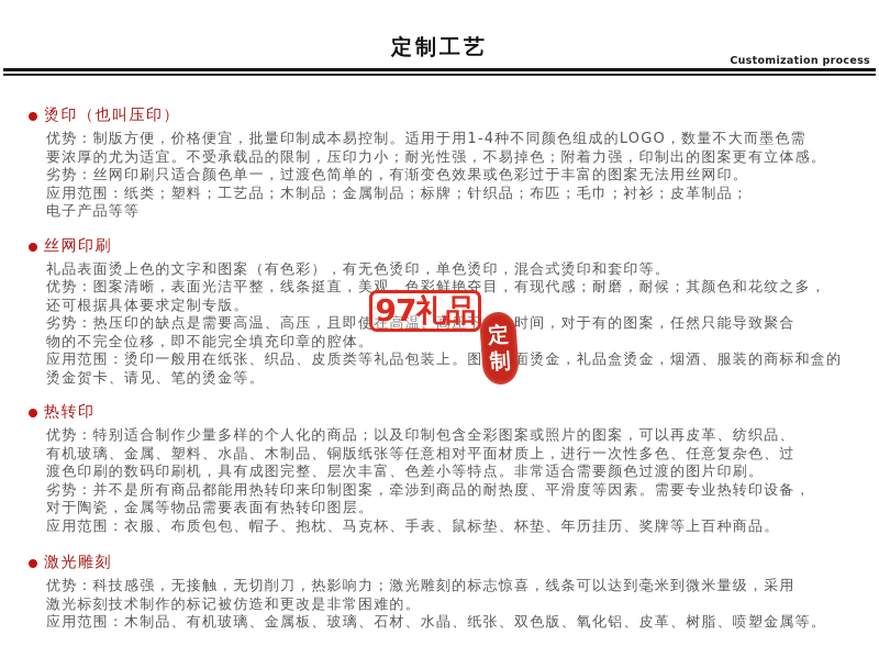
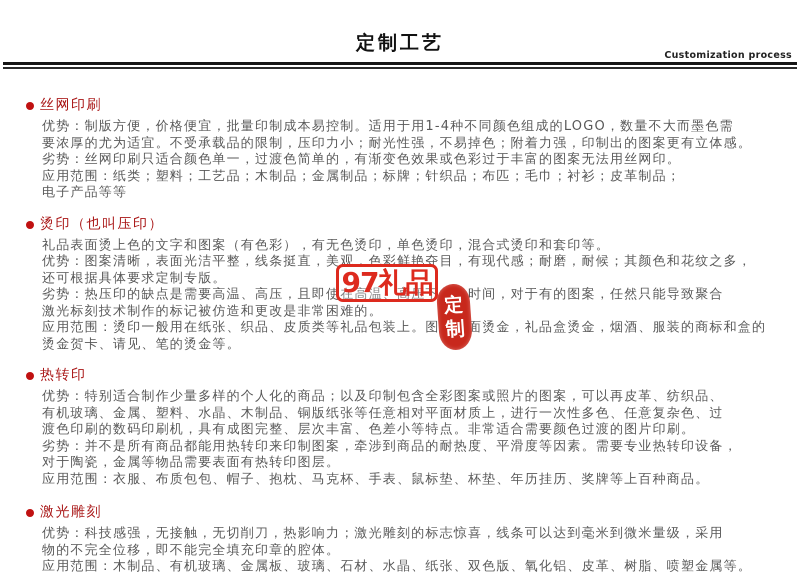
  定制工艺
  Customization process
- 烫印（也叫压印）
+ 丝网印刷
  优势：制版方便，价格便宜，批量印制成本易控制。适用于用1-4种不同颜色组成的LOGO，数量不大而墨色需
  要浓厚的尤为适宜。不受承载品的限制，压印力小；耐光性强，不易掉色；附着力强，印制出的图案更有立体感。
  劣势：丝网印刷只适合颜色单一，过渡色简单的，有渐变色效果或色彩过于丰富的图案无法用丝网印。
  应用范围：纸类；塑料；工艺品；木制品；金属制品；标牌；针织品；布匹；毛巾；衬衫；皮革制品；
  电子产品等等
- 丝网印刷
+ 烫印（也叫压印）
  礼品表面烫上色的文字和图案（有色彩），有无色烫印，单色烫印，混合式烫印和套印等。
  优势：图案清晰，表面光洁平整，线条挺直，美观，色彩鲜艳夺目，有现代感；耐磨，耐候；其颜色和花纹之多，
  还可根据具体要求定制专版。
  劣势：热压印的缺点是需要高温、高压，且即使在高温、高压下时间，对于有的图案，任然只能导致聚合
- 物的不完全位移，即不能完全填充印章的腔体。
+ 激光标刻技术制作的标记被仿造和更改是非常困难的。
  应用范围：烫印一般用在纸张、织品、皮质类等礼品包装上。图面烫金，礼品盒烫金，烟酒、服装的商标和盒的
  烫金贺卡、请见、笔的烫金等。
  热转印
  优势：特别适合制作少量多样的个人化的商品；以及印制包含全彩图案或照片的图案，可以再皮革、纺织品、
  有机玻璃、金属、塑料、水晶、木制品、铜版纸张等任意相对平面材质上，进行一次性多色、任意复杂色、过
  渡色印刷的数码印刷机，具有成图完整、层次丰富、色差小等特点。非常适合需要颜色过渡的图片印刷。
  劣势：并不是所有商品都能用热转印来印制图案，牵涉到商品的耐热度、平滑度等因素。需要专业热转印设备，
  对于陶瓷，金属等物品需要表面有热转印图层。
  应用范围：衣服、布质包包、帽子、抱枕、马克杯、手表、鼠标垫、杯垫、年历挂历、奖牌等上百种商品。
  激光雕刻
  优势：科技感强，无接触，无切削刀，热影响力；激光雕刻的标志惊喜，线条可以达到毫米到微米量级，采用
- 激光标刻技术制作的标记被仿造和更改是非常困难的。
+ 物的不完全位移，即不能完全填充印章的腔体。
  应用范围：木制品、有机玻璃、金属板、玻璃、石材、水晶、纸张、双色版、氧化铝、皮革、树脂、喷塑金属等。
  97礼品
